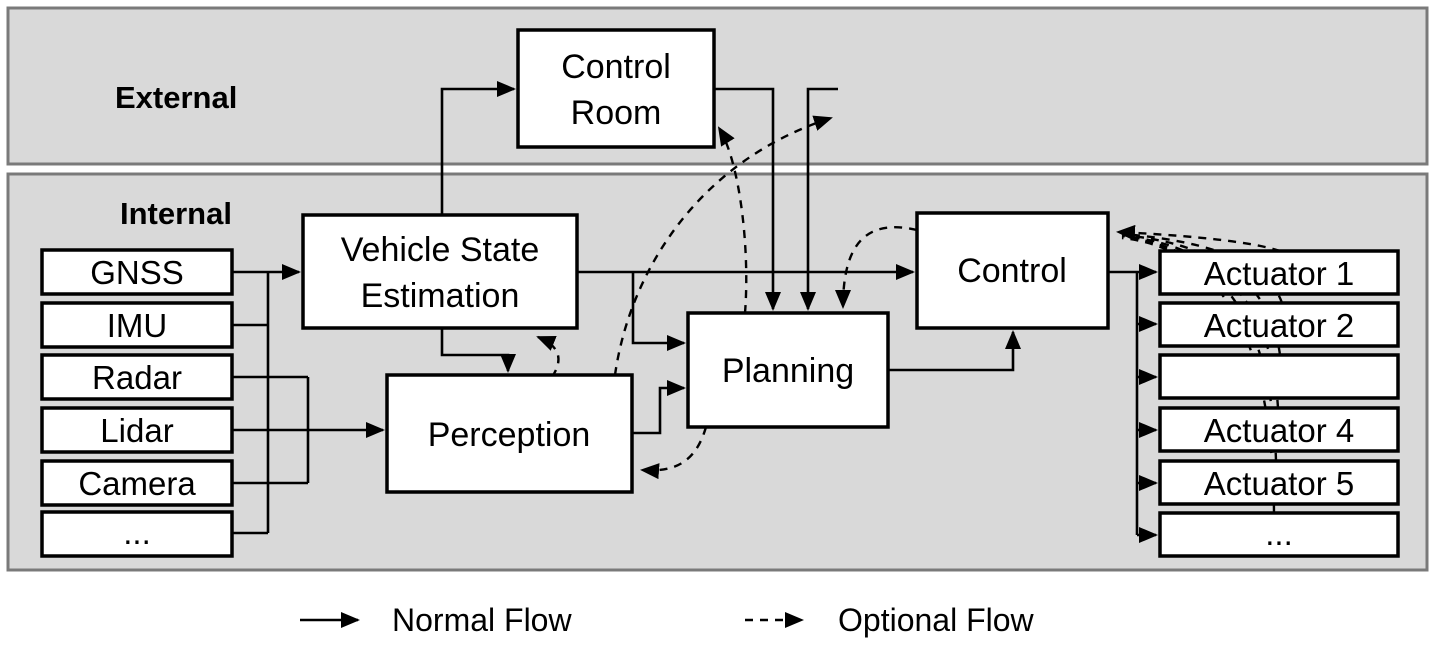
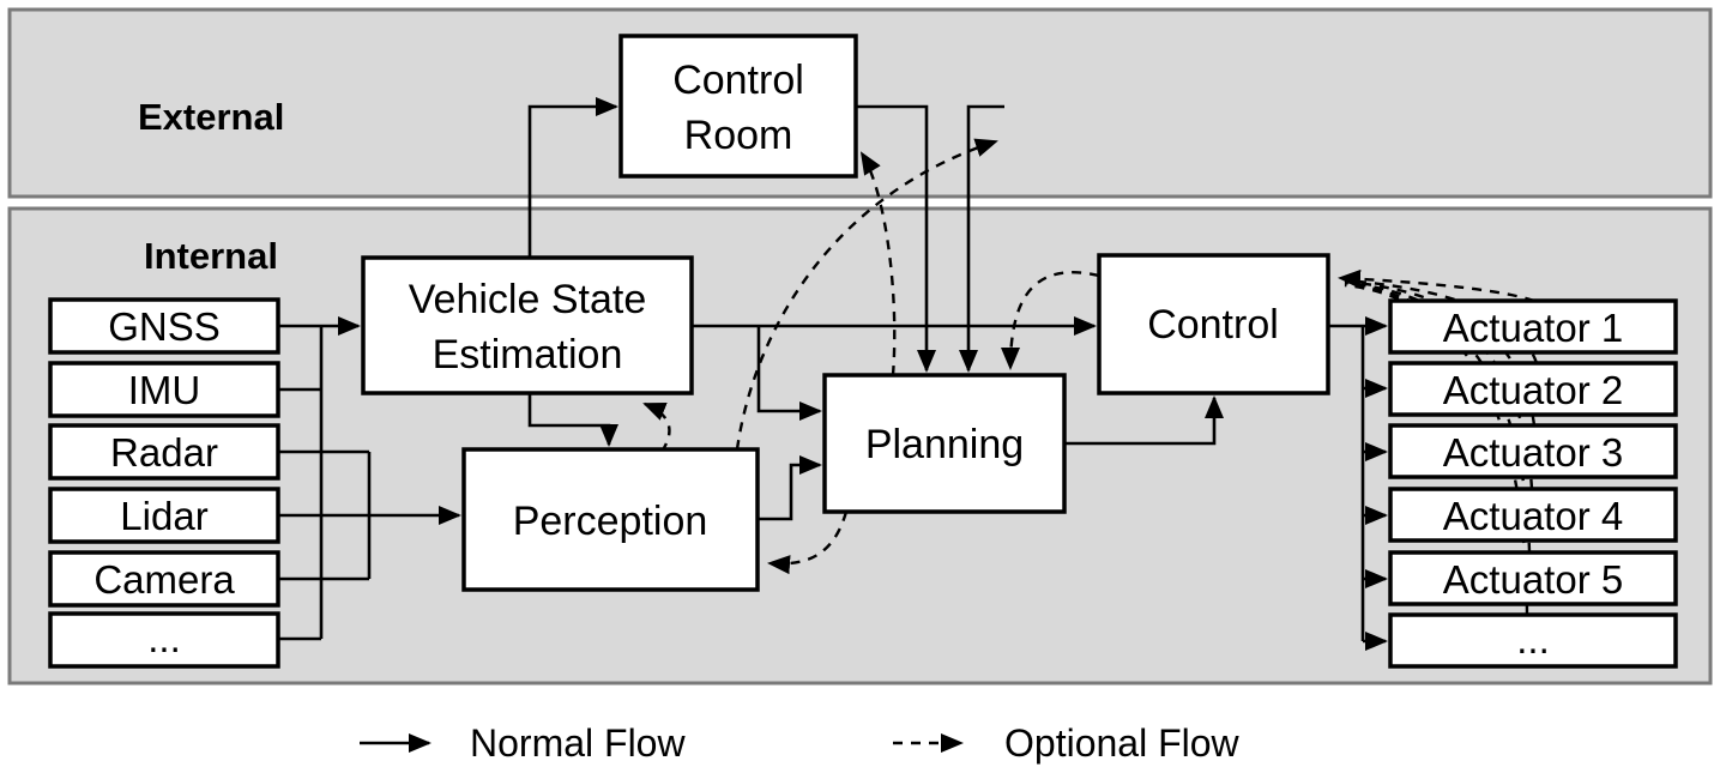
  External
  Internal
  Control
  Room
  Vehicle State
  Estimation
  Perception
  Planning
  Control
  GNSS
  IMU
  Radar
  Lidar
  Camera
  ...
  Actuator 1
  Actuator 2
+ Actuator 3
  Actuator 4
  Actuator 5
  ...
  Normal Flow
  Optional Flow
